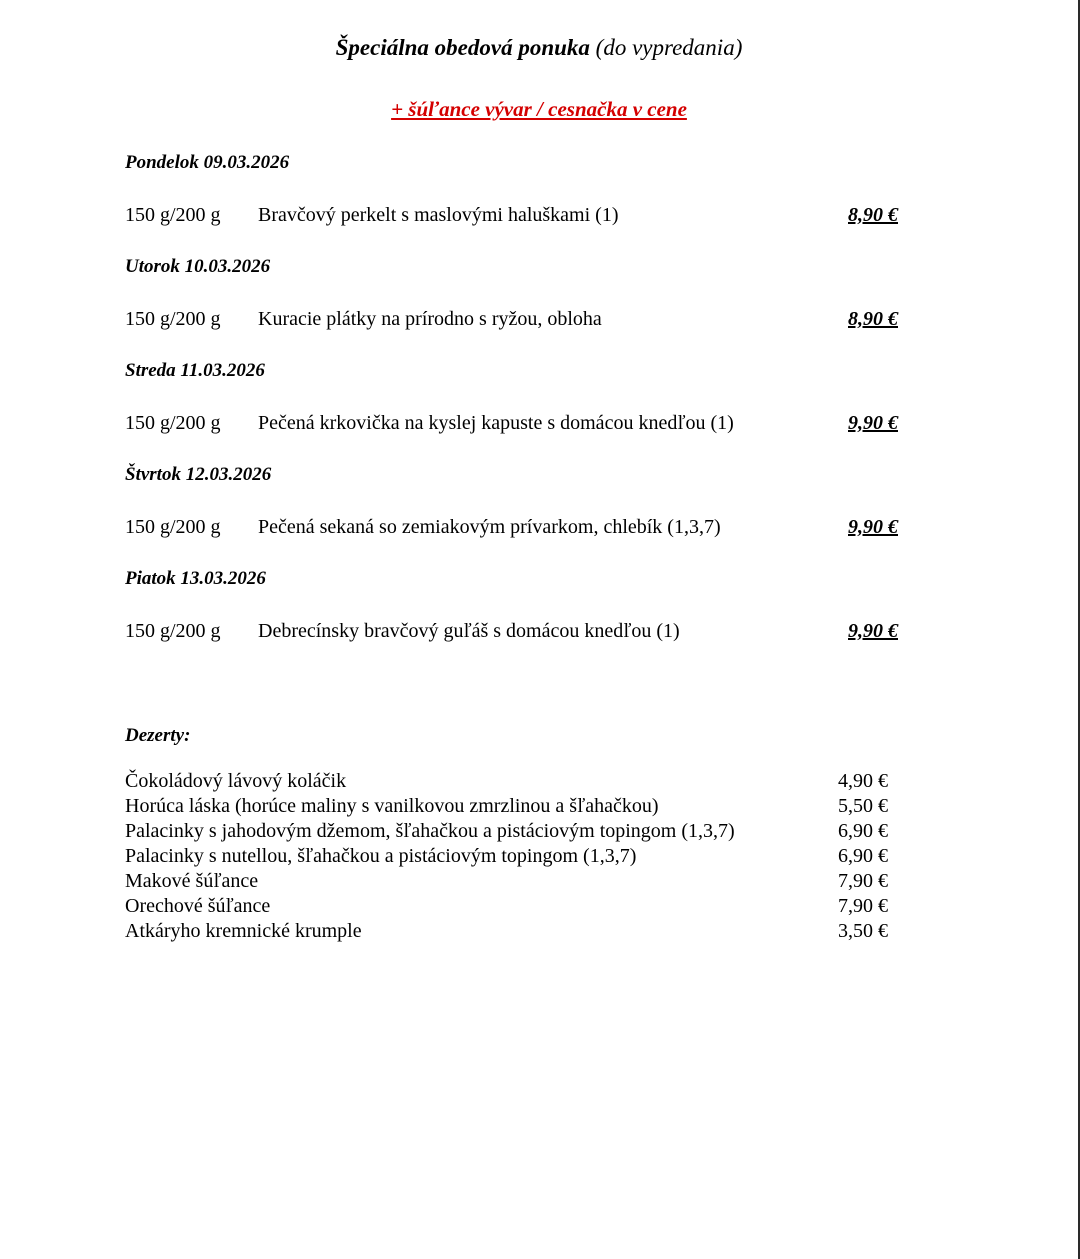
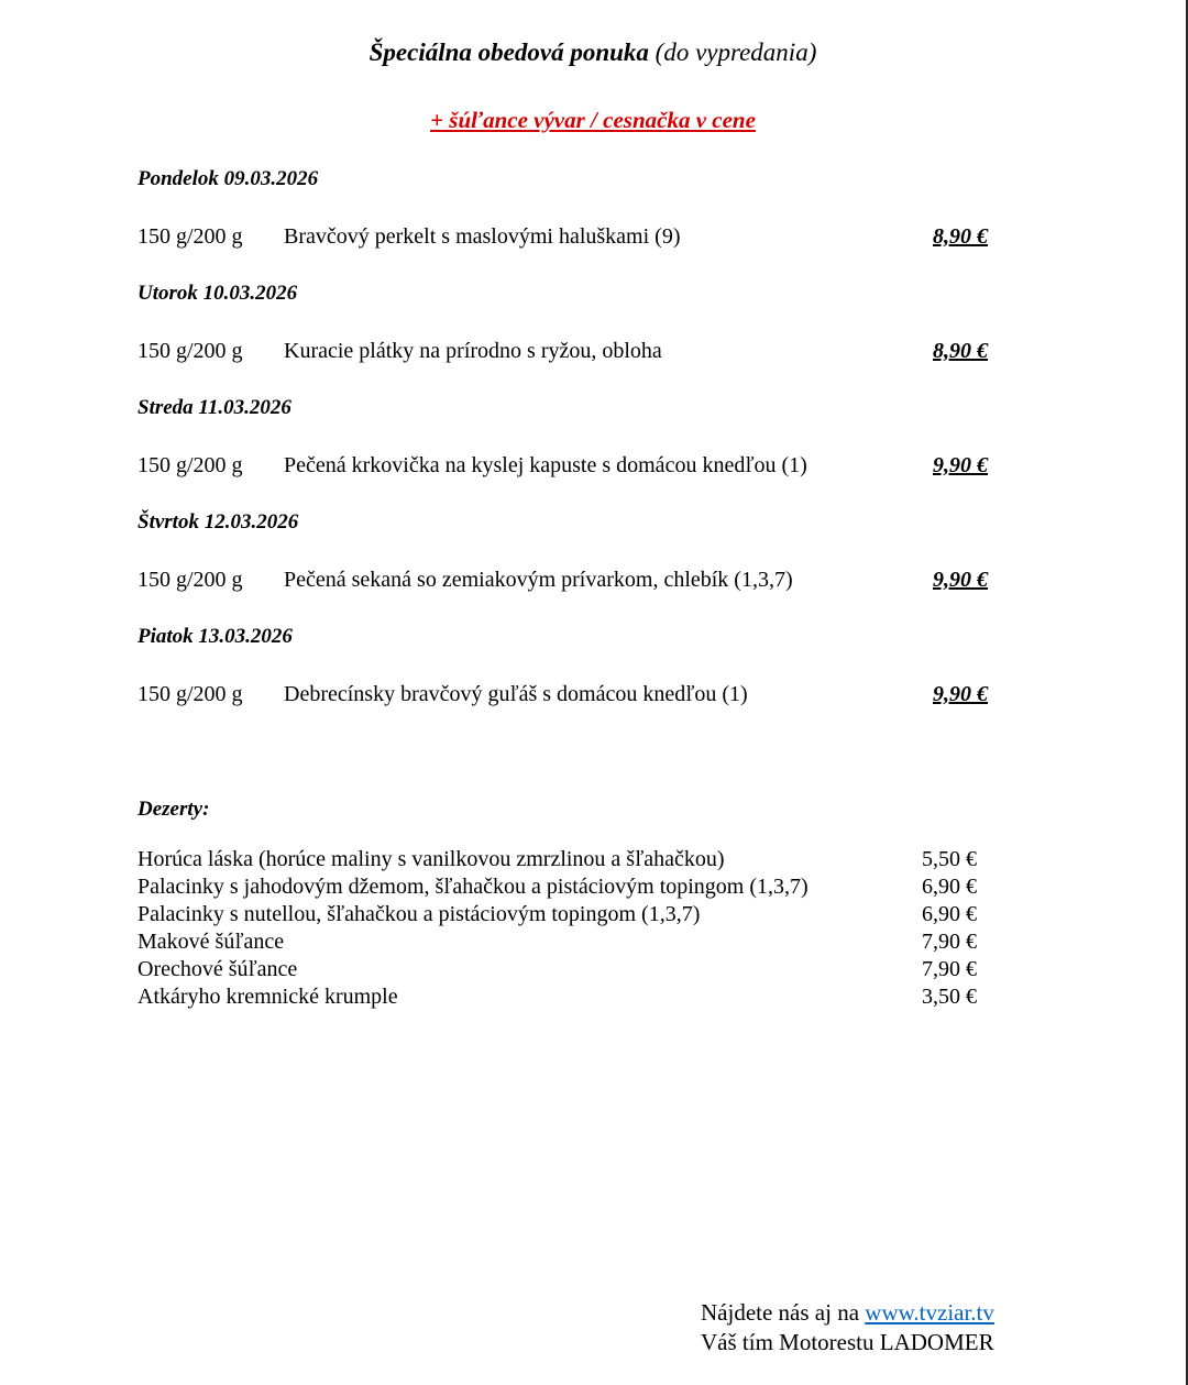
  Špeciálna obedová ponuka (do vypredania)
  + šúľance vývar / cesnačka v cene
  Pondelok 09.03.2026
  150 g/200 g
- Bravčový perkelt s maslovými haluškami (1)
+ Bravčový perkelt s maslovými haluškami (9)
  8,90 €
  Utorok 10.03.2026
  150 g/200 g
  Kuracie plátky na prírodno s ryžou, obloha
  8,90 €
  Streda 11.03.2026
  150 g/200 g
  Pečená krkovička na kyslej kapuste s domácou knedľou (1)
  9,90 €
  Štvrtok 12.03.2026
  150 g/200 g
  Pečená sekaná so zemiakovým prívarkom, chlebík (1,3,7)
  9,90 €
  Piatok 13.03.2026
  150 g/200 g
  Debrecínsky bravčový guľáš s domácou knedľou (1)
  9,90 €
  Dezerty:
- Čokoládový lávový koláčik
- 4,90 €
  Horúca láska (horúce maliny s vanilkovou zmrzlinou a šľahačkou)
  5,50 €
  Palacinky s jahodovým džemom, šľahačkou a pistáciovým topingom (1,3,7)
  6,90 €
  Palacinky s nutellou, šľahačkou a pistáciovým topingom (1,3,7)
  6,90 €
  Makové šúľance
  7,90 €
  Orechové šúľance
  7,90 €
  Atkáryho kremnické krumple
  3,50 €
+ Nájdete nás aj na www.tvziar.tv
+ Váš tím Motorestu LADOMER
